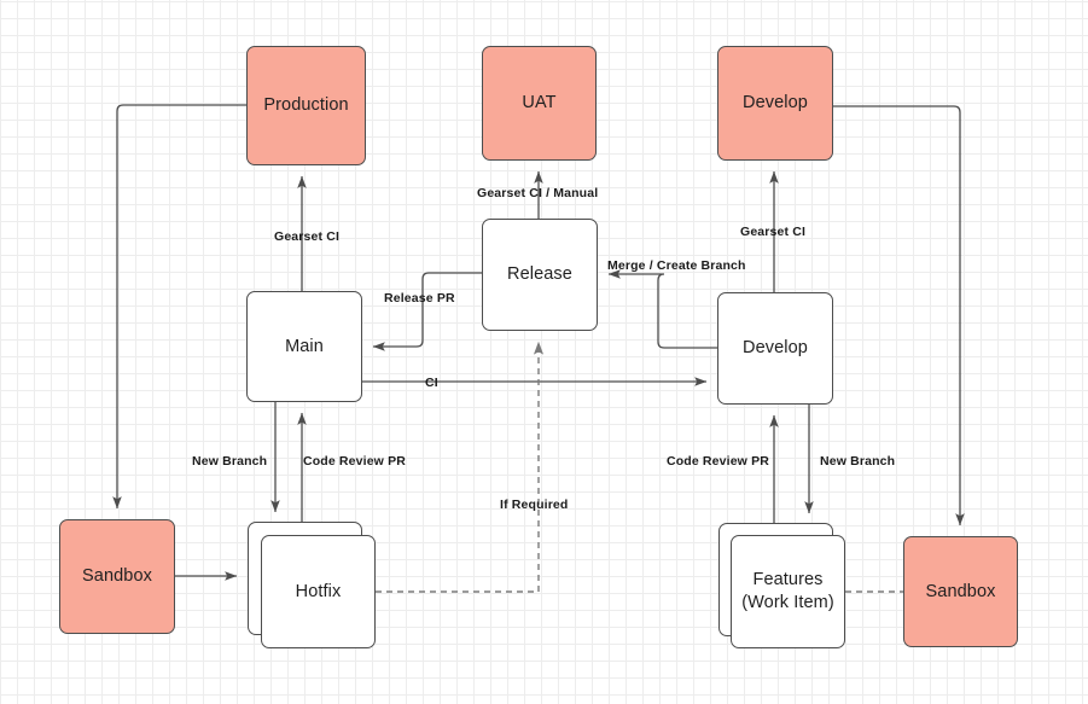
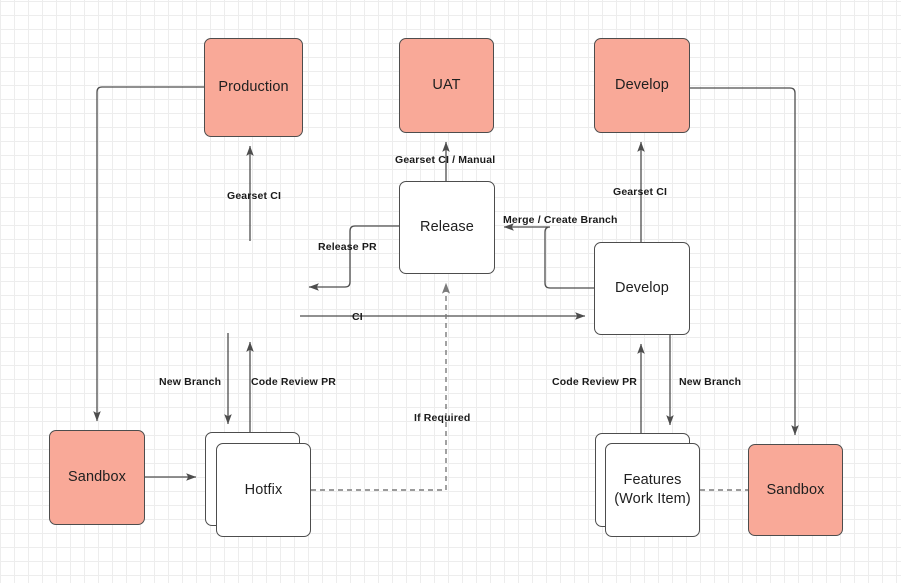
  Hotfix
  Features
  (Work Item)
  Production
  UAT
  Develop
  Release
- Main
  Develop
  Sandbox
  Sandbox
  Gearset CI
  Gearset CI / Manual
  Gearset CI
  Release PR
  Merge / Create Branch
  CI
  New Branch
  Code Review PR
  Code Review PR
  New Branch
  If Required
